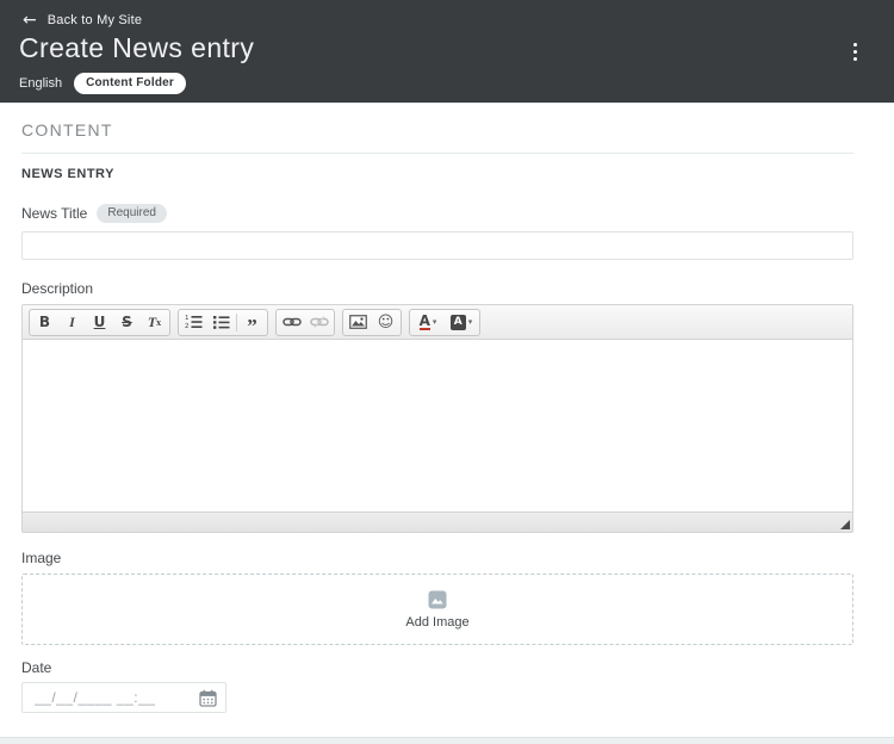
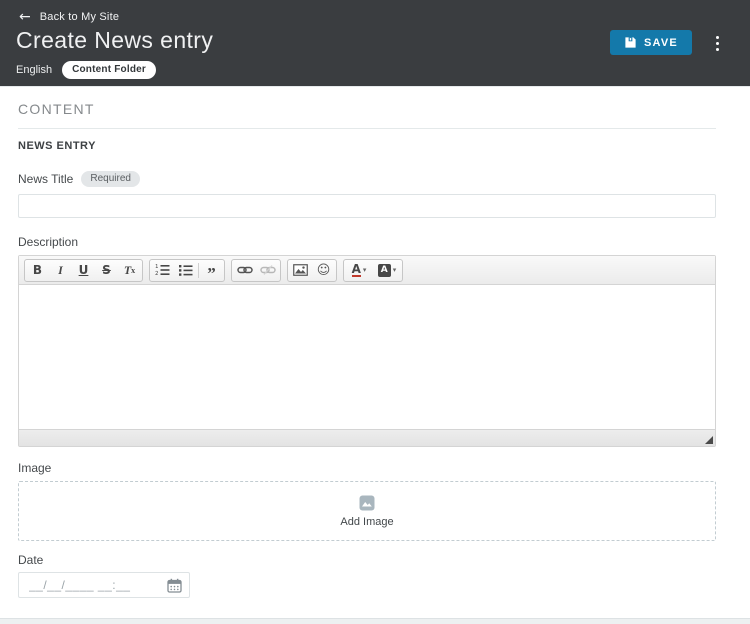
  ←
  Back to My Site
  Create News entry
  English
  Content Folder
+ SAVE
  CONTENT
  NEWS ENTRY
  News Title
  Required
  Description
  B
  I
  U
  S
  T
  x
  ”
  ☺
  A
  ▾
  A
  ▾
  Image
  Add Image
  Date
  __/__/____ __:__
